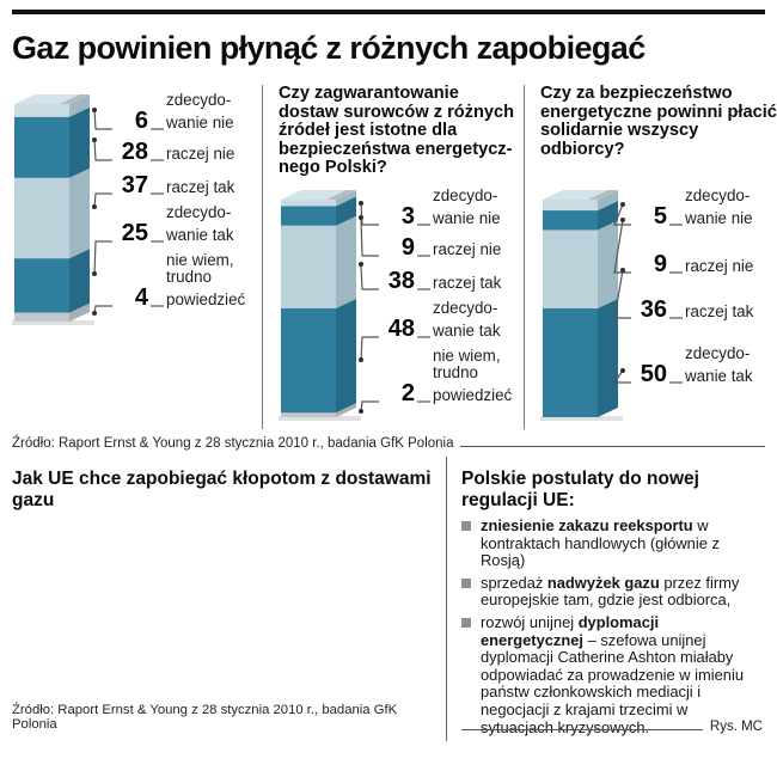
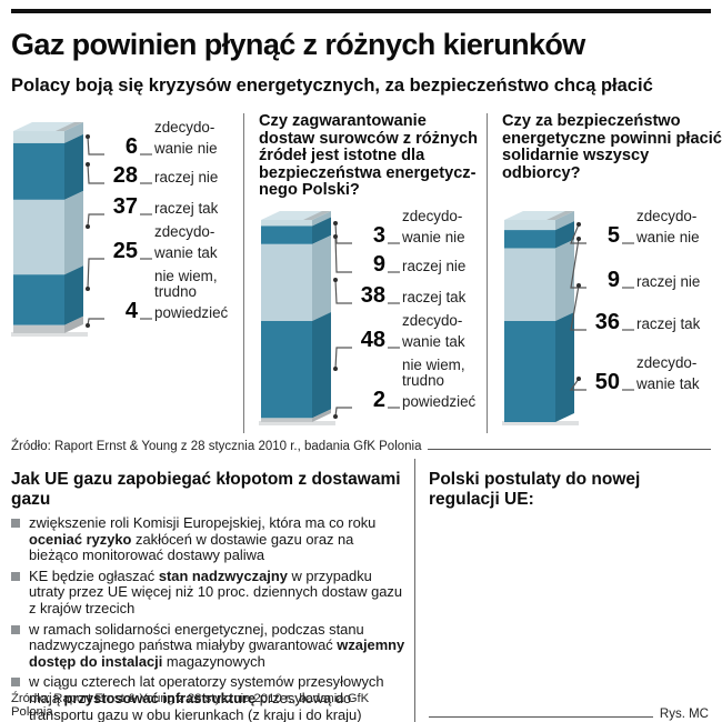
- Gaz powinien płynąć z różnych zapobiegać
+ Gaz powinien płynąć z różnych kierunków
+ Polacy boją się kryzysów energetycznych, za bezpieczeństwo chcą płacić
  zdecydo-
  6 wanie nie
  28 raczej nie
  37 raczej tak
  zdecydo-
  25 wanie tak
  nie wiem,
  trudno
  4 powiedzieć
  Czy zagwarantowanie dostaw surowców z różnych źródeł jest istotne dla bezpieczeństwa energetycz- nego Polski?
  zdecydo-
  3 wanie nie
  9 raczej nie
  38 raczej tak
  zdecydo-
  48 wanie tak
  nie wiem,
  trudno
  2 powiedzieć
  Czy za bezpieczeństwo energetyczne powinni płacić solidarnie wszyscy odbiorcy?
  zdecydo-
  5 wanie nie
  9 raczej nie
  36 raczej tak
  zdecydo-
  50 wanie tak
  Źródło: Raport Ernst & Young z 28 stycznia 2010 r., badania GfK Polonia
- Jak UE chce zapobiegać kłopotom z dostawami gazu
+ Jak UE gazu zapobiegać kłopotom z dostawami gazu
+ zwiększenie roli Komisji Europejskiej, która ma co roku oceniać ryzyko zakłóceń w dostawie gazu oraz na bieżąco monitorować dostawy paliwa
+ KE będzie ogłaszać stan nadzwyczajny w przypadku utraty przez UE więcej niż 10 proc. dziennych dostaw gazu z krajów trzecich
+ w ramach solidarności energetycznej, podczas stanu nadzwyczajnego państwa miałyby gwarantować wzajemny dostęp do instalacji magazynowych
+ w ciągu czterech lat operatorzy systemów przesyłowych mają przystosować infrastrukturę przesyłową do transportu gazu w obu kierunkach (z kraju i do kraju)
  Źródło: Raport Ernst & Young z 28 stycznia 2010 r., badania GfK Polonia
- Polskie postulaty do nowej regulacji UE:
+ Polski postulaty do nowej regulacji UE:
- zniesienie zakazu reeksportu w kontraktach handlowych (głównie z Rosją)
- sprzedaż nadwyżek gazu przez firmy europejskie tam, gdzie jest odbiorca,
- rozwój unijnej dyplomacji energetycznej – szefowa unijnej dyplomacji Catherine Ashton miałaby odpowiadać za prowadzenie w imieniu państw członkowskich mediacji i negocjacji z krajami trzecimi w sytuacjach kryzysowych.
  Rys. MC
